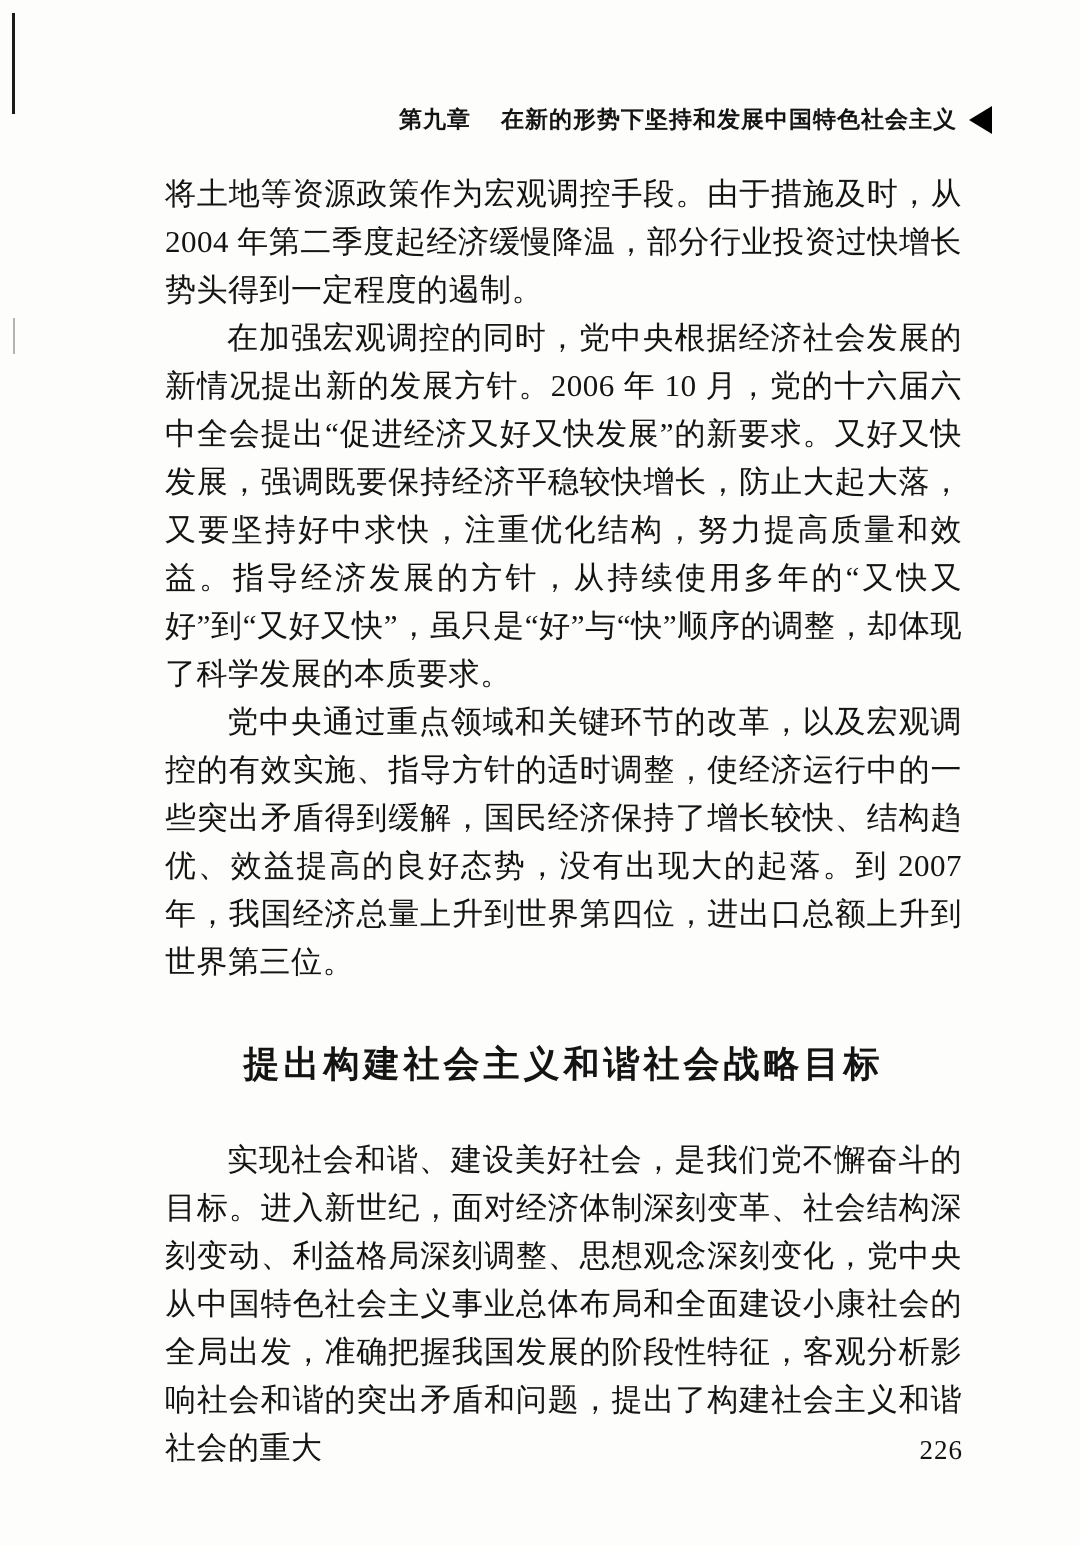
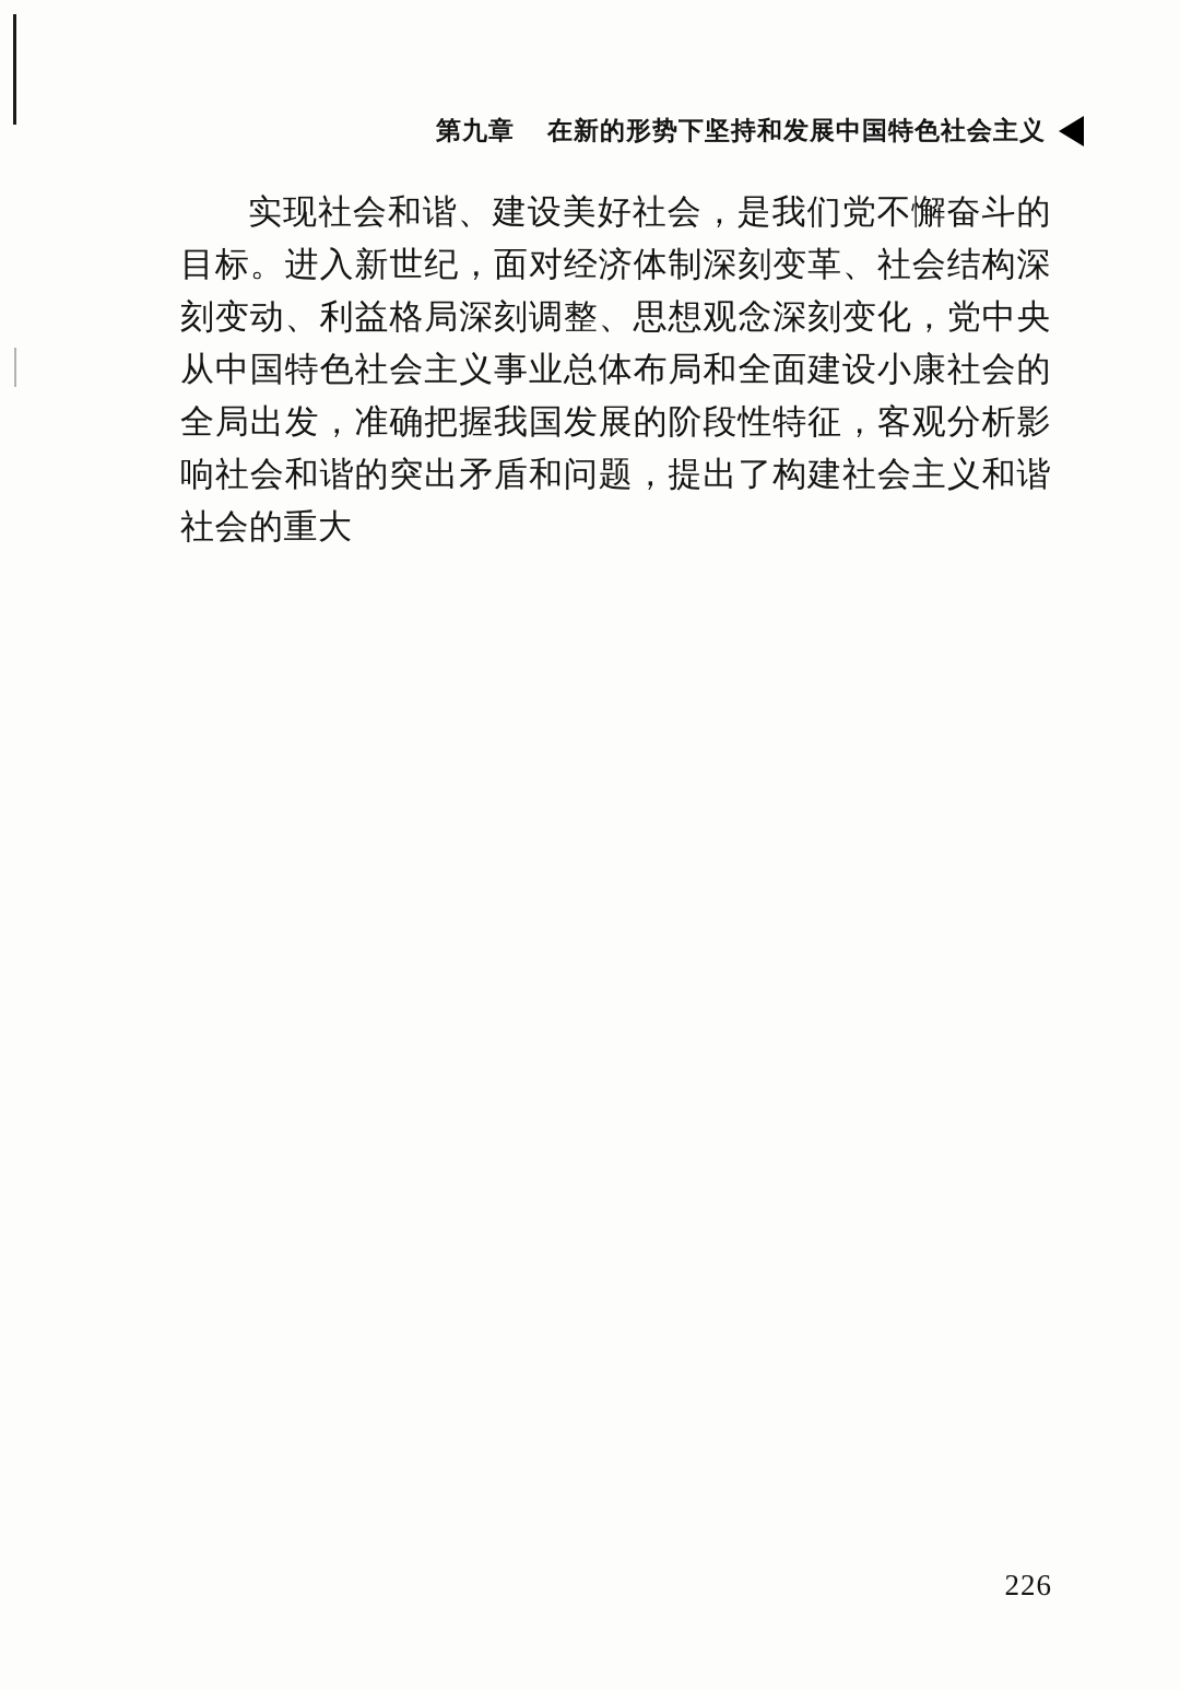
  第九章
  在新的形势下坚持和发展中国特色社会主义
- 将土地等资源政策作为宏观调控手段。由于措施及时，从 2004 年第二季度起经济缓慢降温，部分行业投资过快增长势头得到一定程度的遏制。
- 在加强宏观调控的同时，党中央根据经济社会发展的新情况提出新的发展方针。2006 年 10 月，党的十六届六中全会提出“促进经济又好又快发展”的新要求。又好又快发展，强调既要保持经济平稳较快增长，防止大起大落，又要坚持好中求快，注重优化结构，努力提高质量和效益。指导经济发展的方针，从持续使用多年的“又快又好”到“又好又快”，虽只是“好”与“快”顺序的调整，却体现了科学发展的本质要求。
- 党中央通过重点领域和关键环节的改革，以及宏观调控的有效实施、指导方针的适时调整，使经济运行中的一些突出矛盾得到缓解，国民经济保持了增长较快、结构趋优、效益提高的良好态势，没有出现大的起落。到 2007 年，我国经济总量上升到世界第四位，进出口总额上升到世界第三位。
- 提出构建社会主义和谐社会战略目标
  实现社会和谐、建设美好社会，是我们党不懈奋斗的目标。进入新世纪，面对经济体制深刻变革、社会结构深刻变动、利益格局深刻调整、思想观念深刻变化，党中央从中国特色社会主义事业总体布局和全面建设小康社会的全局出发，准确把握我国发展的阶段性特征，客观分析影响社会和谐的突出矛盾和问题，提出了构建社会主义和谐社会的重大
  226
